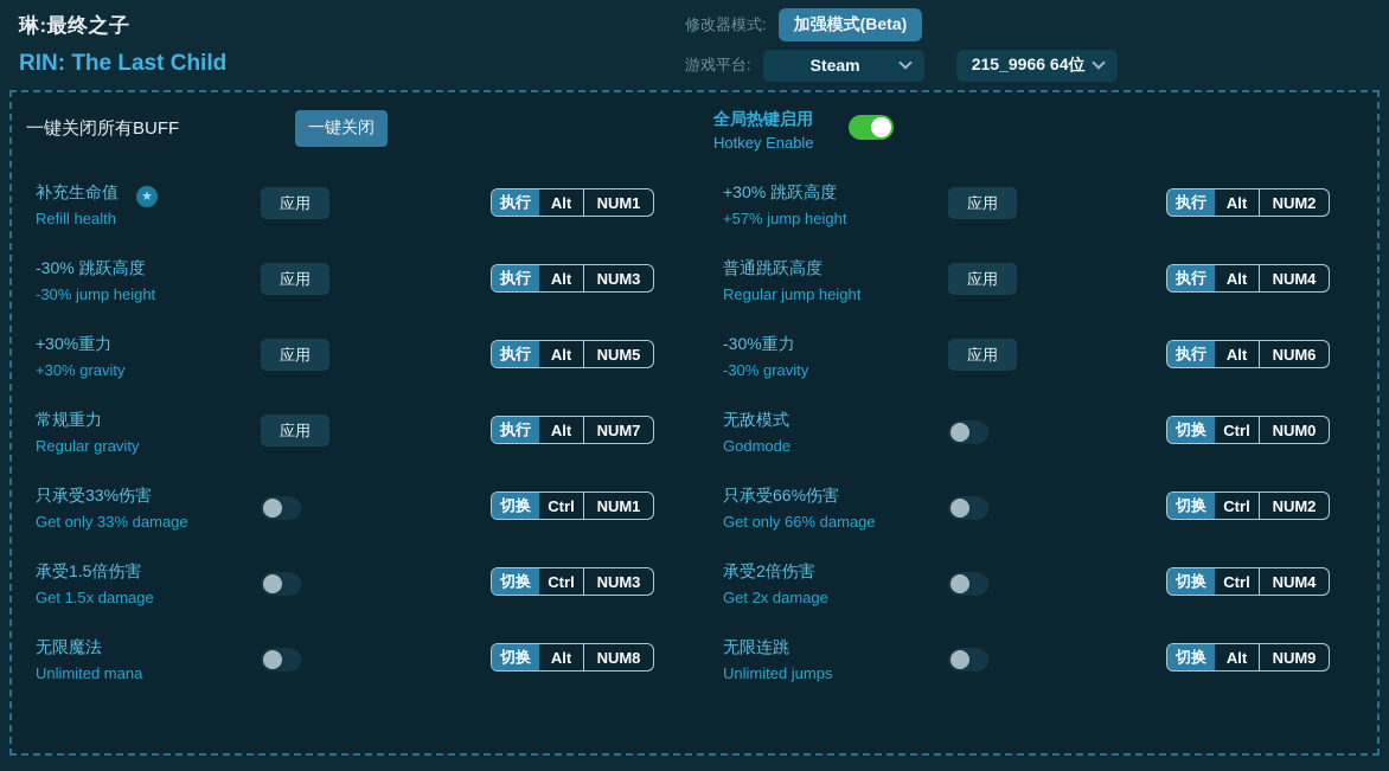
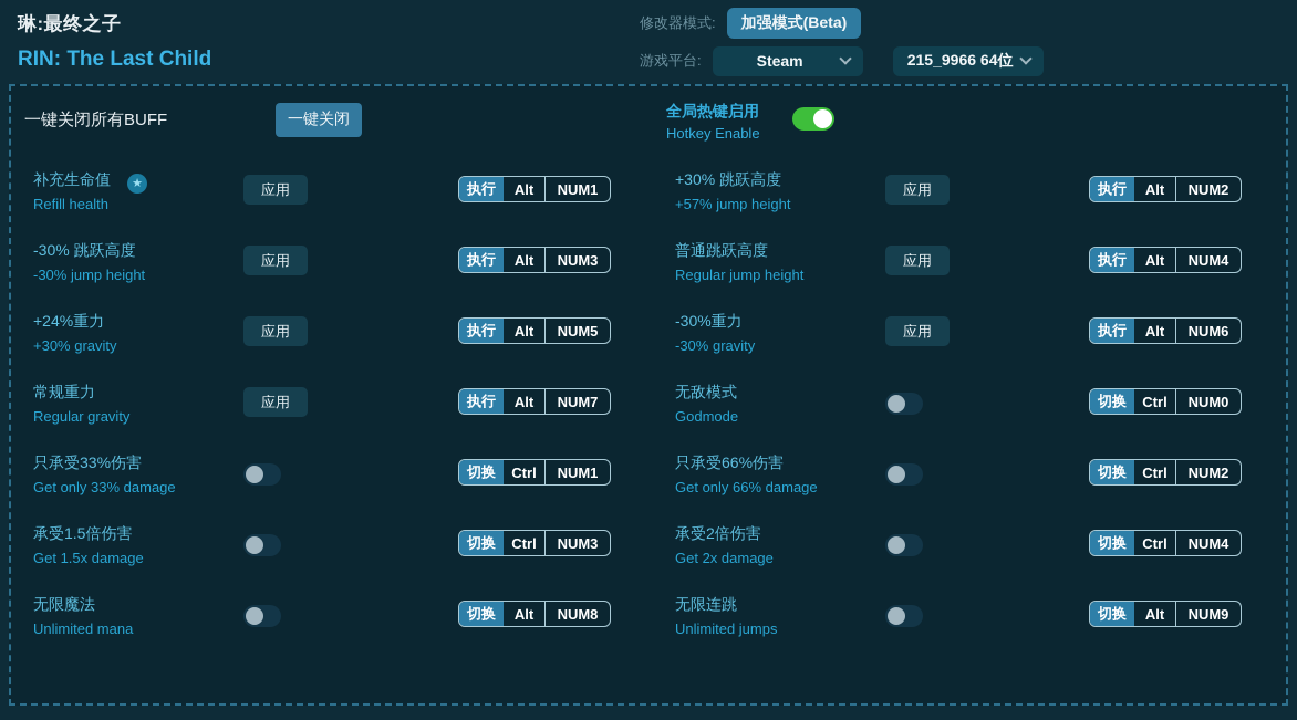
  琳:最终之子
  RIN: The Last Child
  修改器模式:
  加强模式(Beta)
  游戏平台:
  Steam
  215_9966 64位
  一键关闭所有BUFF
  一键关闭
  全局热键启用
  Hotkey Enable
  补充生命值
  Refill health
  ★
  应用
  执行
  Alt
  NUM1
  +30% 跳跃高度
  +57% jump height
  应用
  执行
  Alt
  NUM2
  -30% 跳跃高度
  -30% jump height
  应用
  执行
  Alt
  NUM3
  普通跳跃高度
  Regular jump height
  应用
  执行
  Alt
  NUM4
- +30%重力
+ +24%重力
  +30% gravity
  应用
  执行
  Alt
  NUM5
  -30%重力
  -30% gravity
  应用
  执行
  Alt
  NUM6
  常规重力
  Regular gravity
  应用
  执行
  Alt
  NUM7
  无敌模式
  Godmode
  切换
  Ctrl
  NUM0
  只承受33%伤害
  Get only 33% damage
  切换
  Ctrl
  NUM1
  只承受66%伤害
  Get only 66% damage
  切换
  Ctrl
  NUM2
  承受1.5倍伤害
  Get 1.5x damage
  切换
  Ctrl
  NUM3
  承受2倍伤害
  Get 2x damage
  切换
  Ctrl
  NUM4
  无限魔法
  Unlimited mana
  切换
  Alt
  NUM8
  无限连跳
  Unlimited jumps
  切换
  Alt
  NUM9
